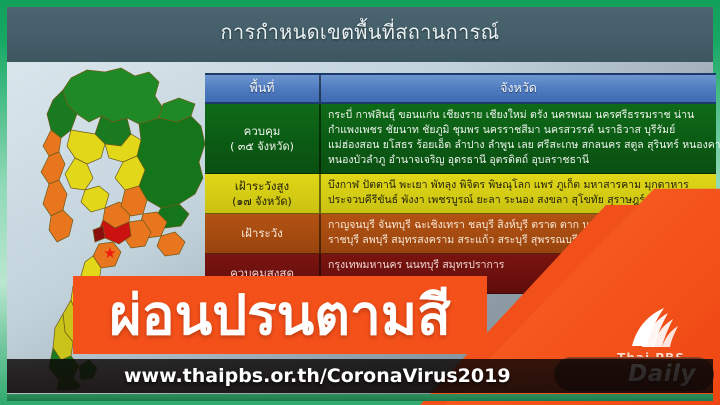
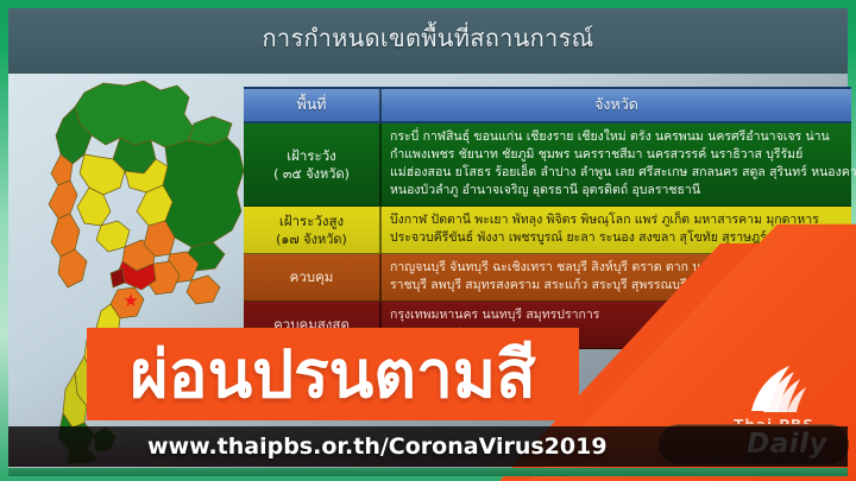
  การกำหนดเขตพื้นที่สถานการณ์
  ★
  พื้นที่
  จังหวัด
- ควบคุม
+ เฝ้าระวัง
  ( ๓๕ จังหวัด)
- กระบี่ กาฬสินธุ์ ขอนแก่น เชียงราย เชียงใหม่ ตรัง นครพนม นครศรีธรรมราช น่าน
+ กระบี่ กาฬสินธุ์ ขอนแก่น เชียงราย เชียงใหม่ ตรัง นครพนม นครศรีอำนาจเจร น่าน
  กำแพงเพชร ชัยนาท ชัยภูมิ ชุมพร นครราชสีมา นครสวรรค์ นราธิวาส บุรีรัมย์
  แม่ฮ่องสอน ยโสธร ร้อยเอ็ด ลำปาง ลำพูน เลย ศรีสะเกษ สกลนคร สตูล สุรินทร์ หนองคา
  หนองบัวลำภู อำนาจเจริญ อุดรธานี อุตรดิตถ์ อุบลราชธานี
  เฝ้าระวังสูง
  (๑๗ จังหวัด)
  บึงกาฬ ปัตตานี พะเยา พัทลุง พิจิตร พิษณุโลก แพร่ ภูเก็ต มหาสารคาม มุกดาหาร
  ประจวบคีรีขันธ์ พังงา เพชรบูรณ์ ยะลา ระนอง สงขลา สุโขทัย สุราษฎร์
- เฝ้าระวัง
+ ควบคุม
  ราชบุรี ลพบุรี สมุทรสงคราม สระแก้ว สระบุรี สุพรรณบุ
  ควบคุมสูงสุด
  กรุงเทพมหานคร นนทบุรี สมุทรปราการ
  ผ่อนปรนตามสี
  www.thaipbs.or.th/CoronaVirus2019
